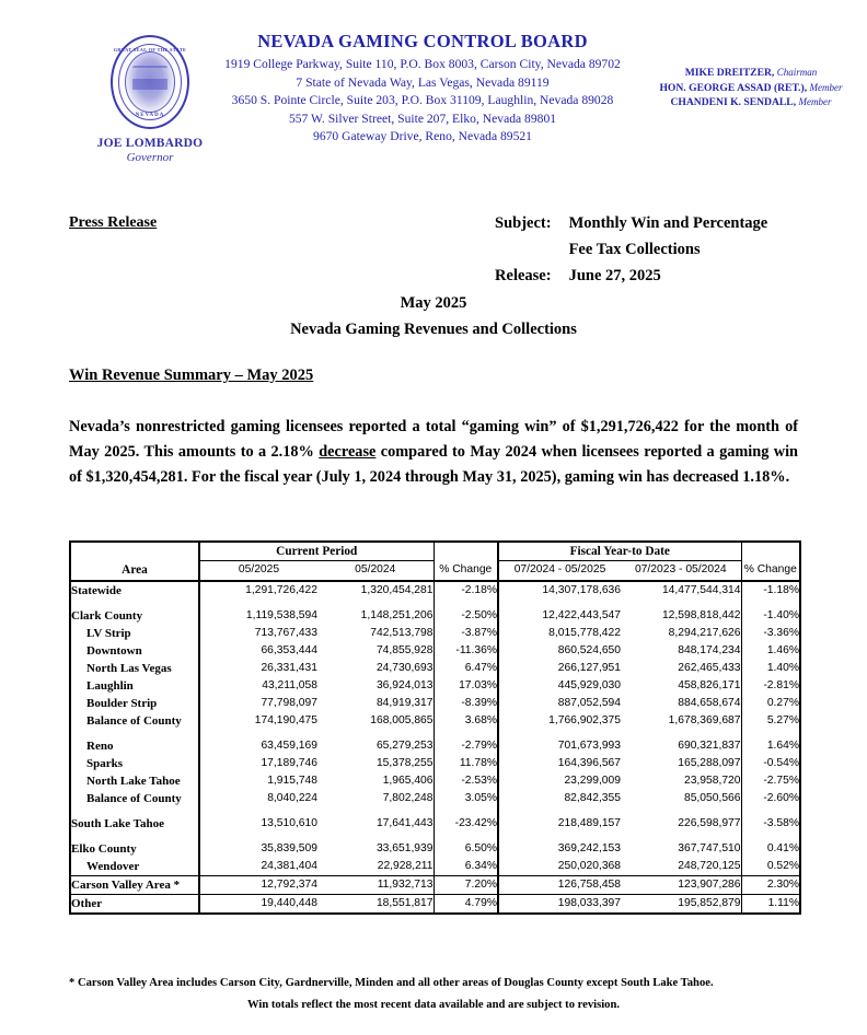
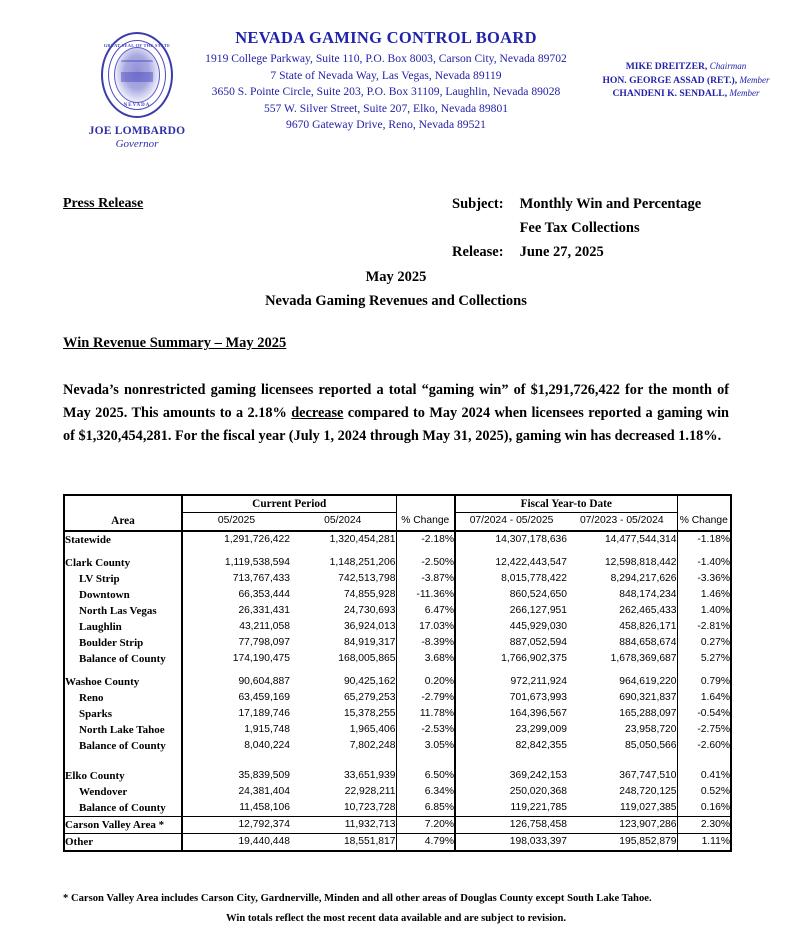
  JOE LOMBARDO
  Governor
  NEVADA GAMING CONTROL BOARD
  1919 College Parkway, Suite 110, P.O. Box 8003, Carson City, Nevada 89702
  7 State of Nevada Way, Las Vegas, Nevada 89119
  3650 S. Pointe Circle, Suite 203, P.O. Box 31109, Laughlin, Nevada 89028
  557 W. Silver Street, Suite 207, Elko, Nevada 89801
  9670 Gateway Drive, Reno, Nevada 89521
  MIKE DREITZER, Chairman
  HON. GEORGE ASSAD (RET.), Member
  CHANDENI K. SENDALL, Member
  Press Release
  Subject:	Monthly Win and Percentage
  	Fee Tax Collections
  Release:	June 27, 2025
  May 2025
  Nevada Gaming Revenues and Collections
  Win Revenue Summary – May 2025
  Nevada’s nonrestricted gaming licensees reported a total “gaming win” of $1,291,726,422 for the month of May 2025. This amounts to a 2.18% decrease compared to May 2024 when licensees reported a gaming win of $1,320,454,281. For the fiscal year (July 1, 2024 through May 31, 2025), gaming win has decreased 1.18%.
  	Current Period		Fiscal Year-to Date
  Area	05/2025	05/2024	% Change	07/2024 - 05/2025	07/2023 - 05/2024	% Change
  Statewide	1,291,726,422	1,320,454,281	-2.18%	14,307,178,636	14,477,544,314	-1.18%
  Clark County	1,119,538,594	1,148,251,206	-2.50%	12,422,443,547	12,598,818,442	-1.40%
  LV Strip	713,767,433	742,513,798	-3.87%	8,015,778,422	8,294,217,626	-3.36%
  Downtown	66,353,444	74,855,928	-11.36%	860,524,650	848,174,234	1.46%
  North Las Vegas	26,331,431	24,730,693	6.47%	266,127,951	262,465,433	1.40%
  Laughlin	43,211,058	36,924,013	17.03%	445,929,030	458,826,171	-2.81%
  Boulder Strip	77,798,097	84,919,317	-8.39%	887,052,594	884,658,674	0.27%
  Balance of County	174,190,475	168,005,865	3.68%	1,766,902,375	1,678,369,687	5.27%
+ Washoe County	90,604,887	90,425,162	0.20%	972,211,924	964,619,220	0.79%
  Reno	63,459,169	65,279,253	-2.79%	701,673,993	690,321,837	1.64%
  Sparks	17,189,746	15,378,255	11.78%	164,396,567	165,288,097	-0.54%
  North Lake Tahoe	1,915,748	1,965,406	-2.53%	23,299,009	23,958,720	-2.75%
  Balance of County	8,040,224	7,802,248	3.05%	82,842,355	85,050,566	-2.60%
- South Lake Tahoe	13,510,610	17,641,443	-23.42%	218,489,157	226,598,977	-3.58%
  Elko County	35,839,509	33,651,939	6.50%	369,242,153	367,747,510	0.41%
  Wendover	24,381,404	22,928,211	6.34%	250,020,368	248,720,125	0.52%
+ Balance of County	11,458,106	10,723,728	6.85%	119,221,785	119,027,385	0.16%
  Carson Valley Area *	12,792,374	11,932,713	7.20%	126,758,458	123,907,286	2.30%
  Other	19,440,448	18,551,817	4.79%	198,033,397	195,852,879	1.11%
  * Carson Valley Area includes Carson City, Gardnerville, Minden and all other areas of Douglas County except South Lake Tahoe.
  Win totals reflect the most recent data available and are subject to revision.
